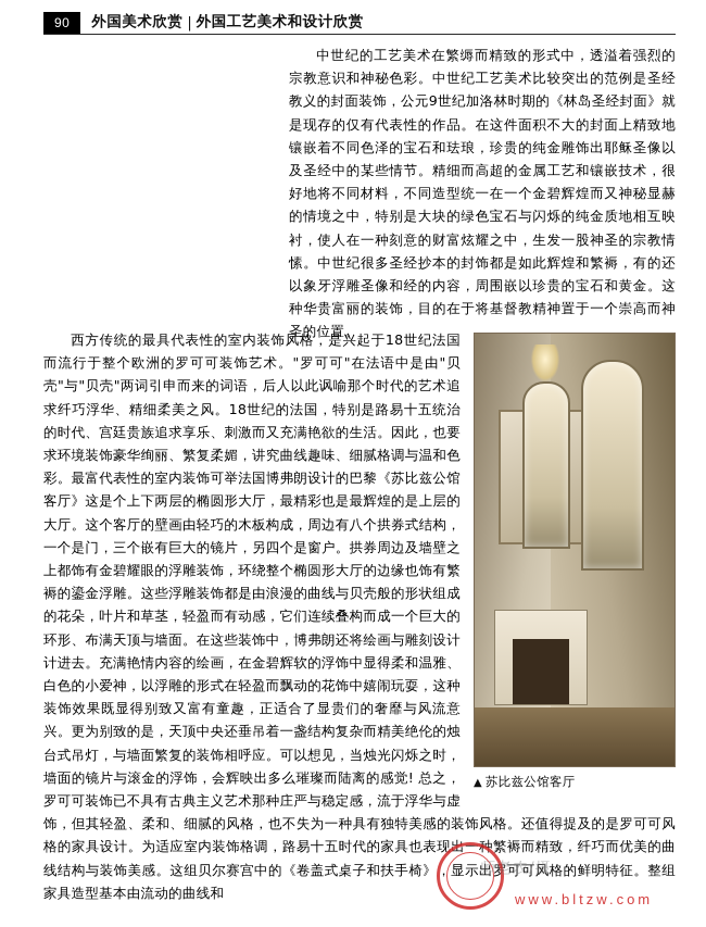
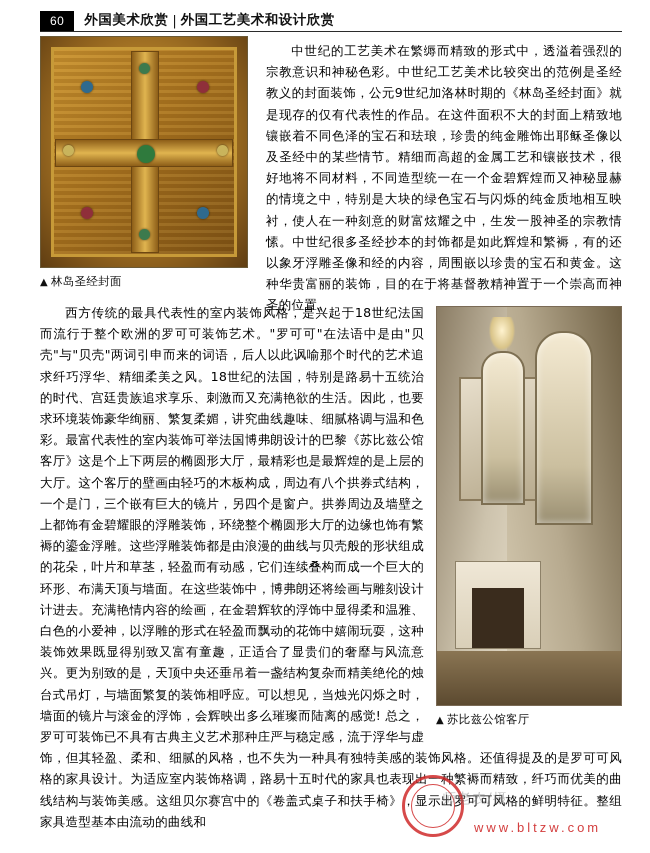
- 90
+ 60
  外国美术欣赏
  |
  外国工艺美术和设计欣赏
+ ▲ 林岛圣经封面
  中世纪的工艺美术在繁缛而精致的形式中，透溢着强烈的宗教意识和神秘色彩。中世纪工艺美术比较突出的范例是圣经教义的封面装饰，公元9世纪加洛林时期的《林岛圣经封面》就是现存的仅有代表性的作品。在这件面积不大的封面上精致地镶嵌着不同色泽的宝石和珐琅，珍贵的纯金雕饰出耶稣圣像以及圣经中的某些情节。精细而高超的金属工艺和镶嵌技术，很好地将不同材料，不同造型统一在一个金碧辉煌而又神秘显赫的情境之中，特别是大块的绿色宝石与闪烁的纯金质地相互映衬，使人在一种刻意的财富炫耀之中，生发一股神圣的宗教情愫。中世纪很多圣经抄本的封饰都是如此辉煌和繁褥，有的还以象牙浮雕圣像和经的内容，周围嵌以珍贵的宝石和黄金。这种华贵富丽的装饰，目的在于将基督教精神置于一个崇高而神圣的位置。
  ▲ 苏比兹公馆客厅
  西方传统的最具代表性的室内装饰风格，是兴起于18世纪法国而流行于整个欧洲的罗可可装饰艺术。"罗可可"在法语中是由"贝壳"与"贝壳"两词引申而来的词语，后人以此讽喻那个时代的艺术追求纤巧浮华、精细柔美之风。18世纪的法国，特别是路易十五统治的时代、宫廷贵族追求享乐、刺激而又充满艳欲的生活。因此，也要求环境装饰豪华绚丽、繁复柔媚，讲究曲线趣味、细腻格调与温和色彩。最富代表性的室内装饰可举法国博弗朗设计的巴黎《苏比兹公馆客厅》这是个上下两层的椭圆形大厅，最精彩也是最辉煌的是上层的大厅。这个客厅的壁画由轻巧的木板构成，周边有八个拱券式结构，一个是门，三个嵌有巨大的镜片，另四个是窗户。拱券周边及墙壁之上都饰有金碧耀眼的浮雕装饰，环绕整个椭圆形大厅的边缘也饰有繁褥的鎏金浮雕。这些浮雕装饰都是由浪漫的曲线与贝壳般的形状组成的花朵，叶片和草茎，轻盈而有动感，它们连续叠构而成一个巨大的环形、布满天顶与墙面。在这些装饰中，博弗朗还将绘画与雕刻设计计进去。充满艳情内容的绘画，在金碧辉软的浮饰中显得柔和温雅、白色的小爱神，以浮雕的形式在轻盈而飘动的花饰中嬉闹玩耍，这种装饰效果既显得别致又富有童趣，正适合了显贵们的奢靡与风流意兴。更为别致的是，天顶中央还垂吊着一盏结构复杂而精美绝伦的烛台式吊灯，与墙面繁复的装饰相呼应。可以想见，当烛光闪烁之时，墙面的镜片与滚金的浮饰，会辉映出多么璀璨而陆离的感觉! 总之，罗可可装饰已不具有古典主义艺术那种庄严与稳定感，流于浮华与虚饰，但其轻盈、柔和、细腻的风格，也不失为一种具有独特美感的装饰风格。还值得提及的是罗可可风格的家具设计。为适应室内装饰格调，路易十五时代的家具也表现出一种繁褥而精致，纤巧而优美的曲线结构与装饰美感。这组贝尔赛宫中的《卷盖式桌子和扶手椅》，显示出罗可可风格的鲜明特征。整组家具造型基本由流动的曲线和
  师老农/摄
  www.bltzw.com
